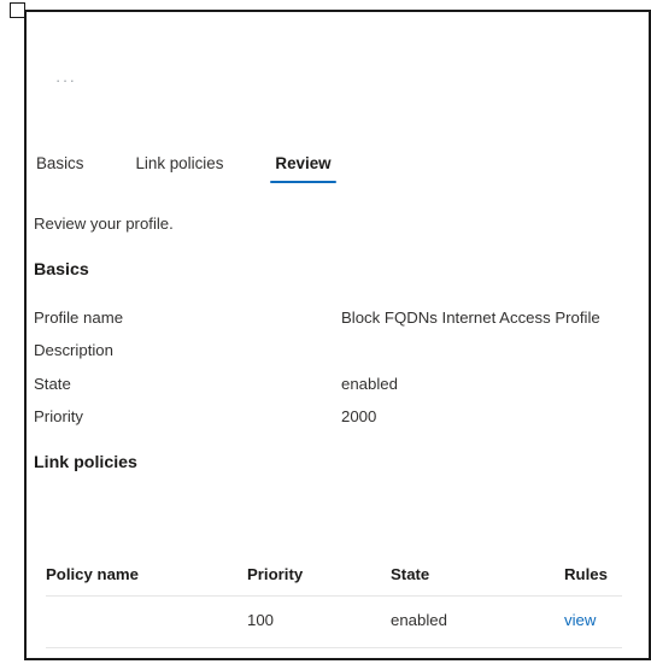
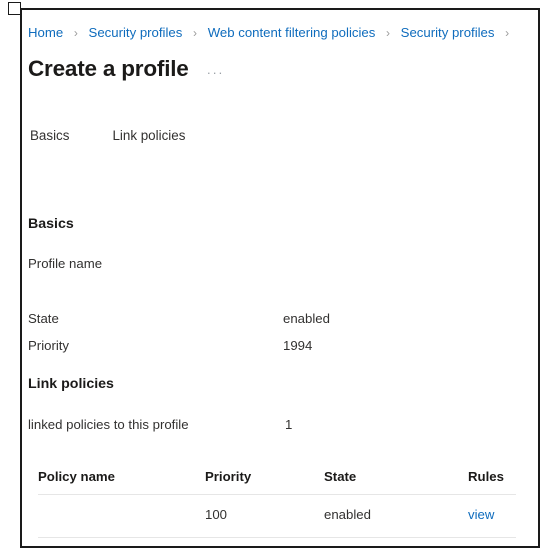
+ Home › Security profiles › Web content filtering policies › Security profiles ›
+ Create a profile
  ···
  Basics
  Link policies
- Review
- Review your profile.
  Basics
  Profile name
- Block FQDNs Internet Access Profile
- Description
  State
  enabled
  Priority
- 2000
+ 1994
  Link policies
+ linked policies to this profile
+ 1
  Policy name
  Priority
  State
  Rules
  100
  enabled
  view
